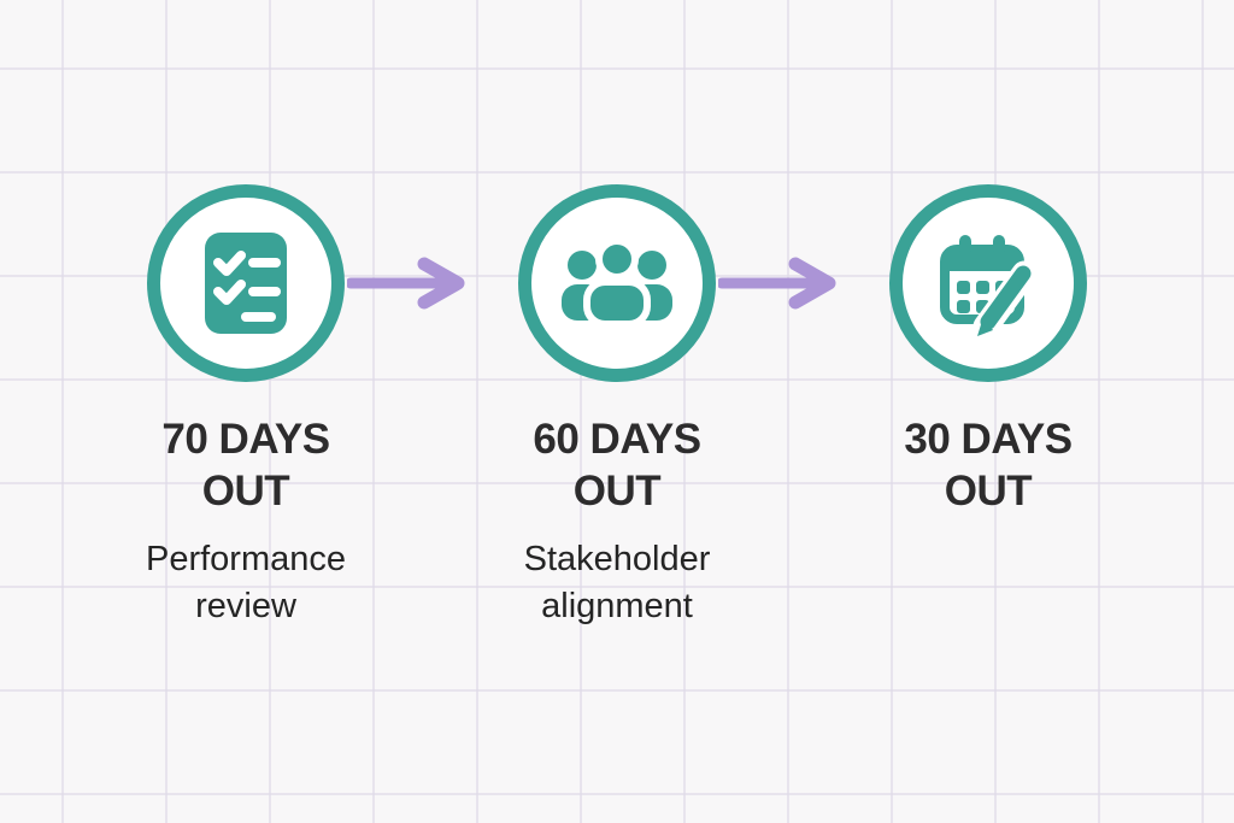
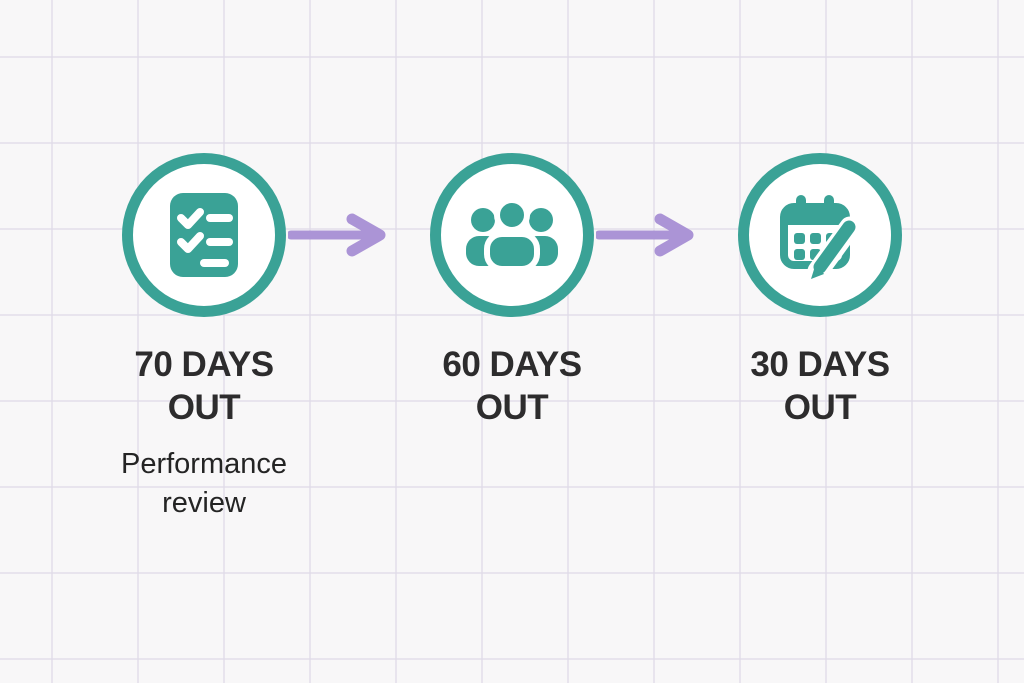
  70 DAYS OUT
  Performance review
  60 DAYS OUT
- Stakeholder alignment
  30 DAYS OUT
